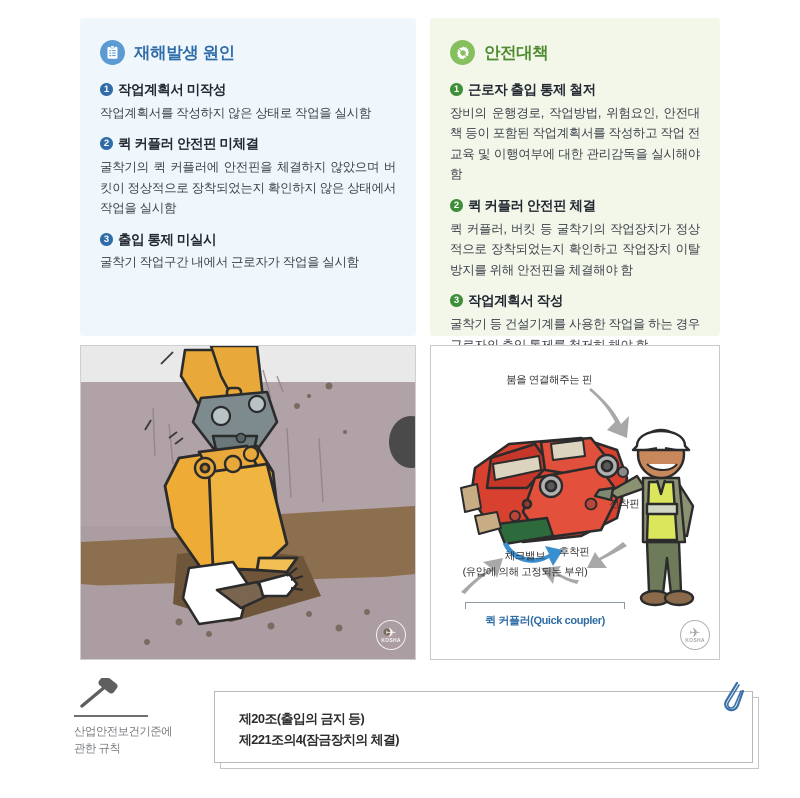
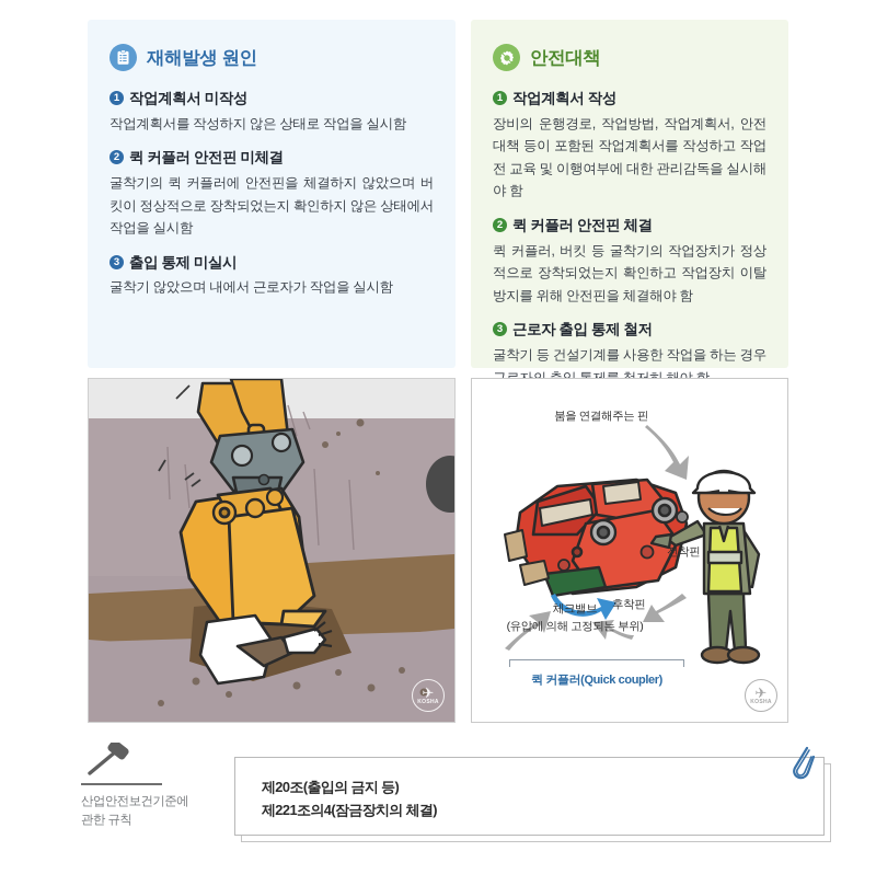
  재해발생 원인
  1
  작업계획서 미작성
  작업계획서를 작성하지 않은 상태로 작업을 실시함
  2
  퀵 커플러 안전핀 미체결
  굴착기의 퀵 커플러에 안전핀을 체결하지 않았으며 버킷이 정상적으로 장착되었는지 확인하지 않은 상태에서 작업을 실시함
  3
  출입 통제 미실시
- 굴착기 작업구간 내에서 근로자가 작업을 실시함
+ 굴착기 않았으며 내에서 근로자가 작업을 실시함
  안전대책
  1
- 근로자 출입 통제 철저
+ 작업계획서 작성
- 장비의 운행경로, 작업방법, 위험요인, 안전대책 등이 포함된 작업계획서를 작성하고 작업 전 교육 및 이행여부에 대한 관리감독을 실시해야 함
+ 장비의 운행경로, 작업방법, 작업계획서, 안전대책 등이 포함된 작업계획서를 작성하고 작업 전 교육 및 이행여부에 대한 관리감독을 실시해야 함
  2
  퀵 커플러 안전핀 체결
  퀵 커플러, 버킷 등 굴착기의 작업장치가 정상적으로 장착되었는지 확인하고 작업장치 이탈방지를 위해 안전핀을 체결해야 함
  3
- 작업계획서 작성
+ 근로자 출입 통제 철저
  ✈
  붐을 연결해주는 핀
  전착핀
  후착핀
  체크밸브
  (유압에 의해 고정되는 부위)
  퀵 커플러(Quick coupler)
  ✈
  산업안전보건기준에
  관한 규칙
  제20조(출입의 금지 등)
  제221조의4(잠금장치의 체결)
